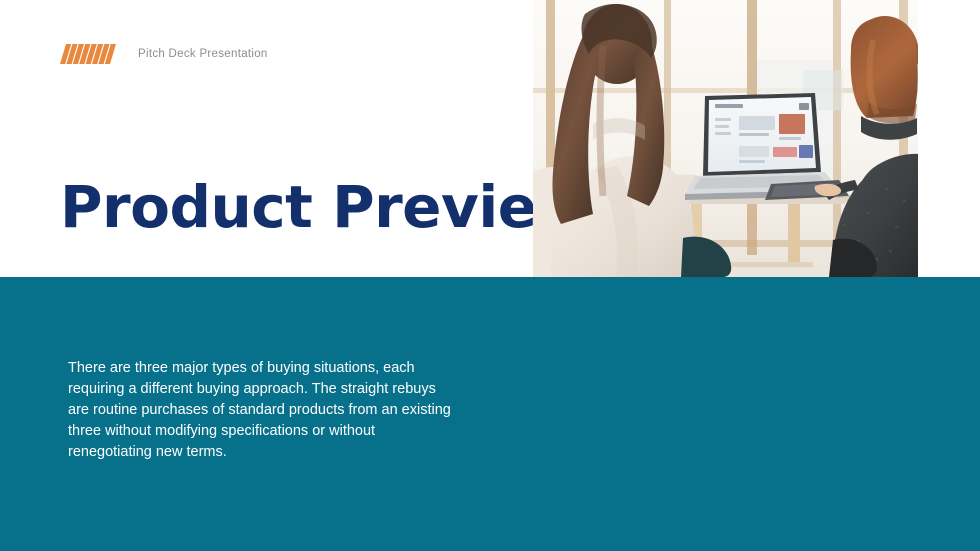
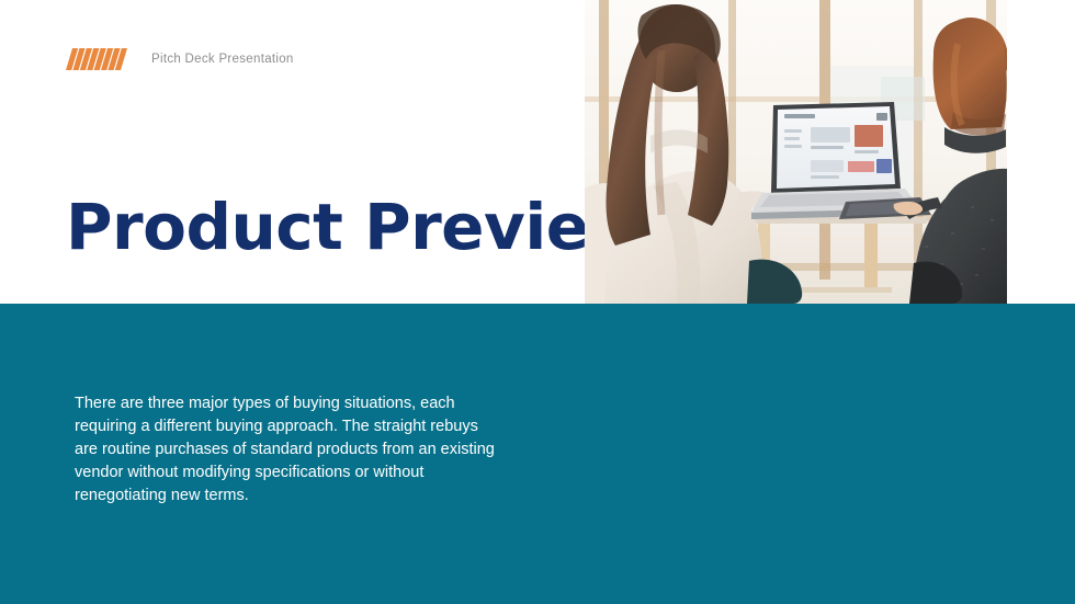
  Pitch Deck Presentation
  Product Previe
- There are three major types of buying situations, each requiring a different buying approach. The straight rebuys are routine purchases of standard products from an existing three without modifying specifications or without renegotiating new terms.
+ There are three major types of buying situations, each requiring a different buying approach. The straight rebuys are routine purchases of standard products from an existing vendor without modifying specifications or without renegotiating new terms.
